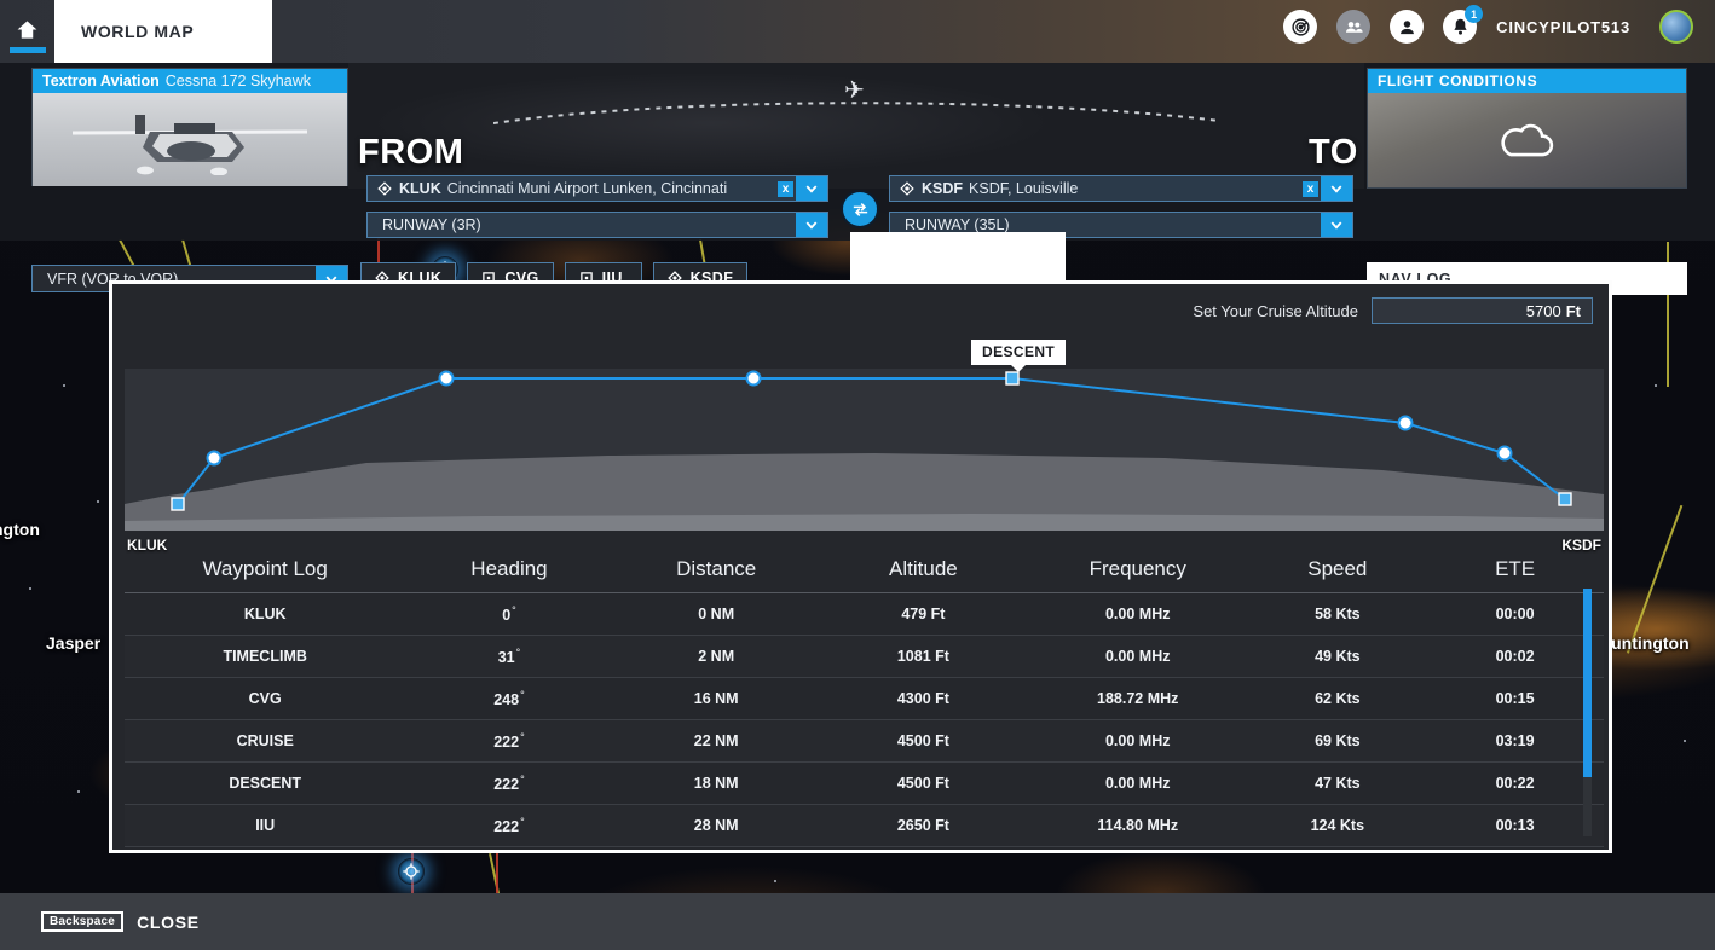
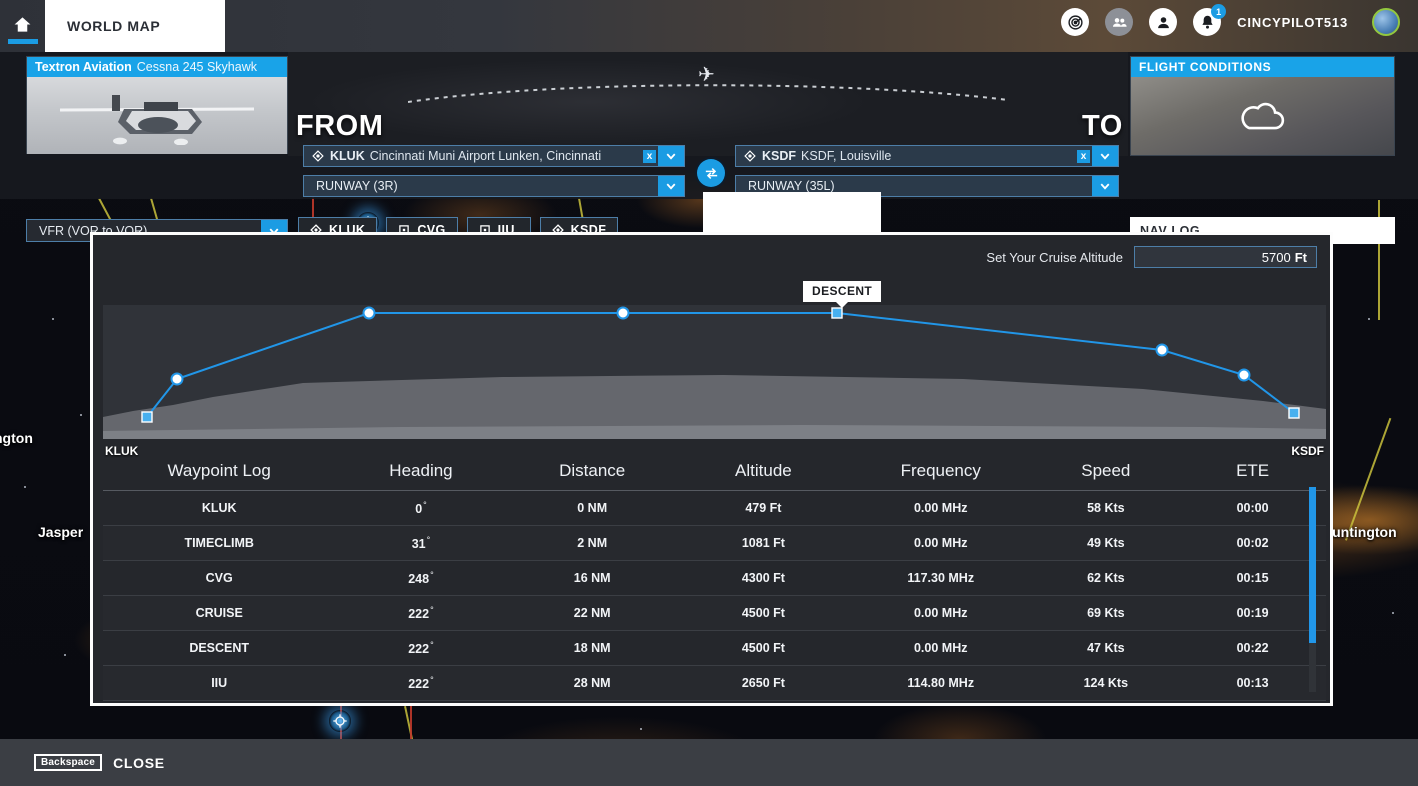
  gton
  Jasper
  untington
  WORLD MAP
  1
  CINCYPILOT513
  ✈
  Textron Aviation
- Cessna 172 Skyhawk
+ Cessna 245 Skyhawk
  FROM
  TO
  KLUK
  Cincinnati Muni Airport Lunken, Cincinnati
  x
  RUNWAY (3R)
  KSDF
  KSDF, Louisville
  x
  RUNWAY (35L)
  FLIGHT CONDITIONS
  VFR (VOR to VOR)
  KLUK
  CVG
  IIU
  KSDF
  NAV LOG
  Set Your Cruise Altitude
  5700
  Ft
  DESCENT
  KLUK
  KSDF
  Waypoint Log	Heading	Distance	Altitude	Frequency	Speed	ETE
  KLUK	0°	0 NM	479 Ft	0.00 MHz	58 Kts	00:00
  TIMECLIMB	31°	2 NM	1081 Ft	0.00 MHz	49 Kts	00:02
- CVG	248°	16 NM	4300 Ft	188.72 MHz	62 Kts	00:15
+ CVG	248°	16 NM	4300 Ft	117.30 MHz	62 Kts	00:15
- CRUISE	222°	22 NM	4500 Ft	0.00 MHz	69 Kts	03:19
+ CRUISE	222°	22 NM	4500 Ft	0.00 MHz	69 Kts	00:19
  DESCENT	222°	18 NM	4500 Ft	0.00 MHz	47 Kts	00:22
  IIU	222°	28 NM	2650 Ft	114.80 MHz	124 Kts	00:13
  Backspace
  CLOSE
